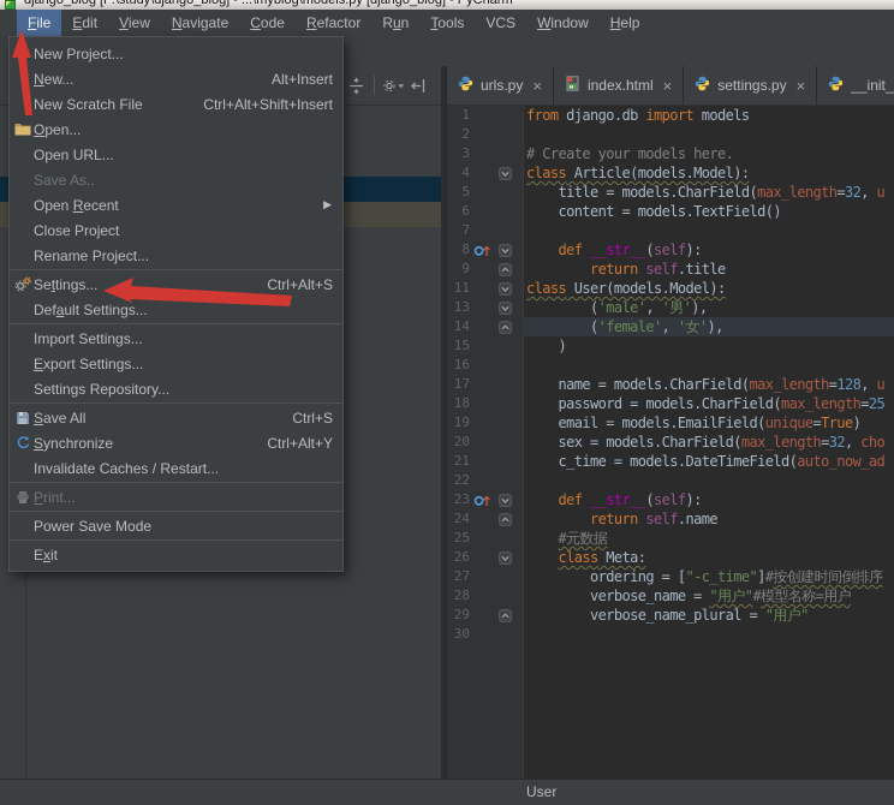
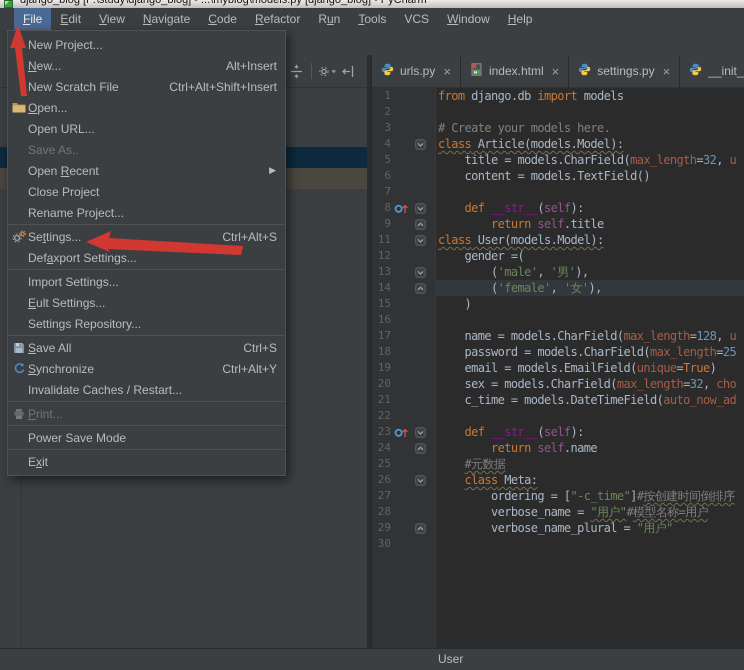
  django_blog [F:\study\django_blog] - ...\myblog\models.py [django_blog] - PyCharm
  File
  Edit
  View
  Navigate
  Code
  Refactor
  Run
  Tools
  VCS
  Window
  Help
  urls.py
  ×
  index.html
  ×
  settings.py
  ×
  __init_
  1
  from django.db import models
  2
  3
  # Create your models here.
  4
  class Article(models.Model):
  5
  title = models.CharField(max_length=32, u
  6
  content = models.TextField()
  7
  8
  def __str__(self):
  9
  return self.title
  11
  class User(models.Model):
+ 12
+ gender =(
  13
  ('male', '男'),
  14
  ('female', '女'),
  15
  )
  16
  17
  name = models.CharField(max_length=128, u
  18
  password = models.CharField(max_length=25
  19
  email = models.EmailField(unique=True)
  20
  sex = models.CharField(max_length=32, cho
  21
  c_time = models.DateTimeField(auto_now_ad
  22
  23
  def __str__(self):
  24
  return self.name
  25
  #元数据
  26
  class Meta:
  27
  ordering = ["-c_time"]#按创建时间倒排序
  28
  verbose_name = "用户"#模型名称=用户
  29
  verbose_name_plural = "用户"
  30
  User
  New Project...
  New...
  Alt+Insert
  New Scratch File
  Ctrl+Alt+Shift+Insert
  Open...
  Open URL...
  Save As..
  Open Recent
  ▶
  Close Project
  Rename Project...
  Settings...
  Ctrl+Alt+S
- Default Settings...
+ Defaxport Settings...
  Import Settings...
- Export Settings...
+ Eult Settings...
  Settings Repository...
  Save All
  Ctrl+S
  Synchronize
  Ctrl+Alt+Y
  Invalidate Caches / Restart...
  Print...
  Power Save Mode
  Exit
